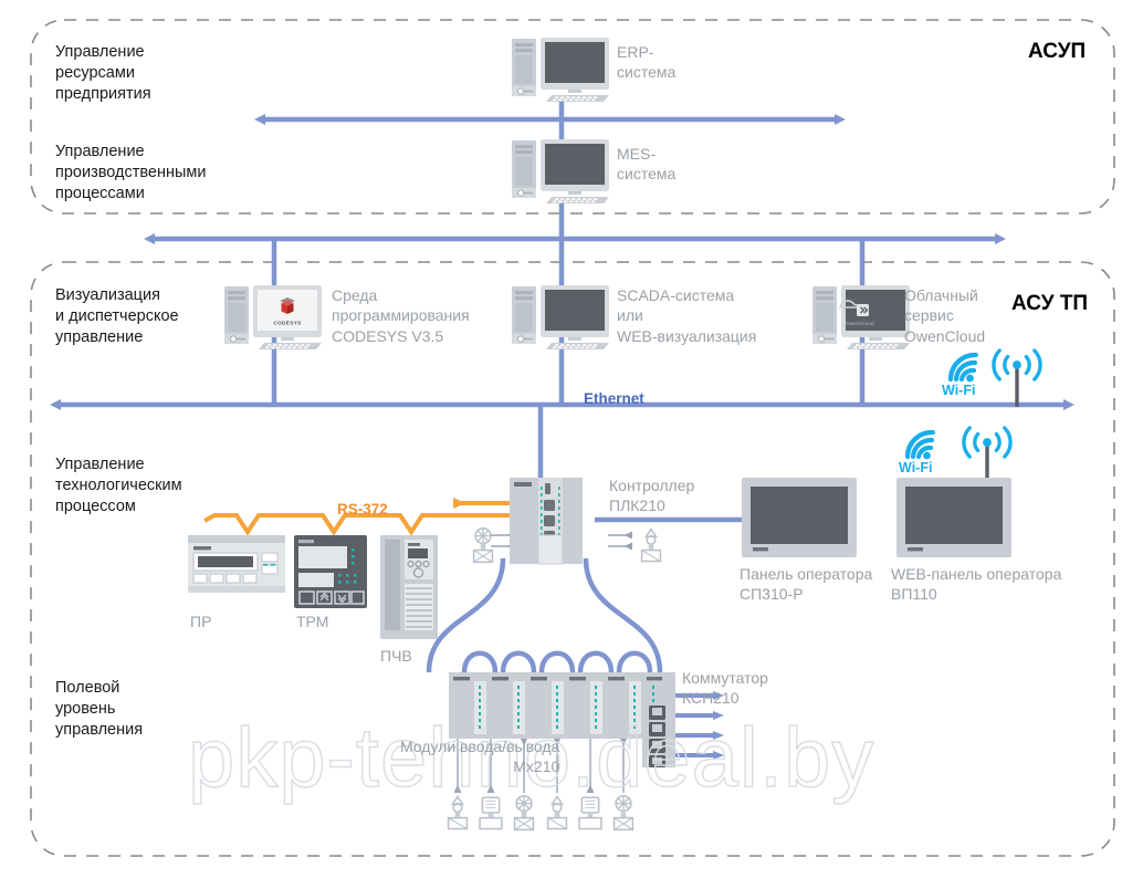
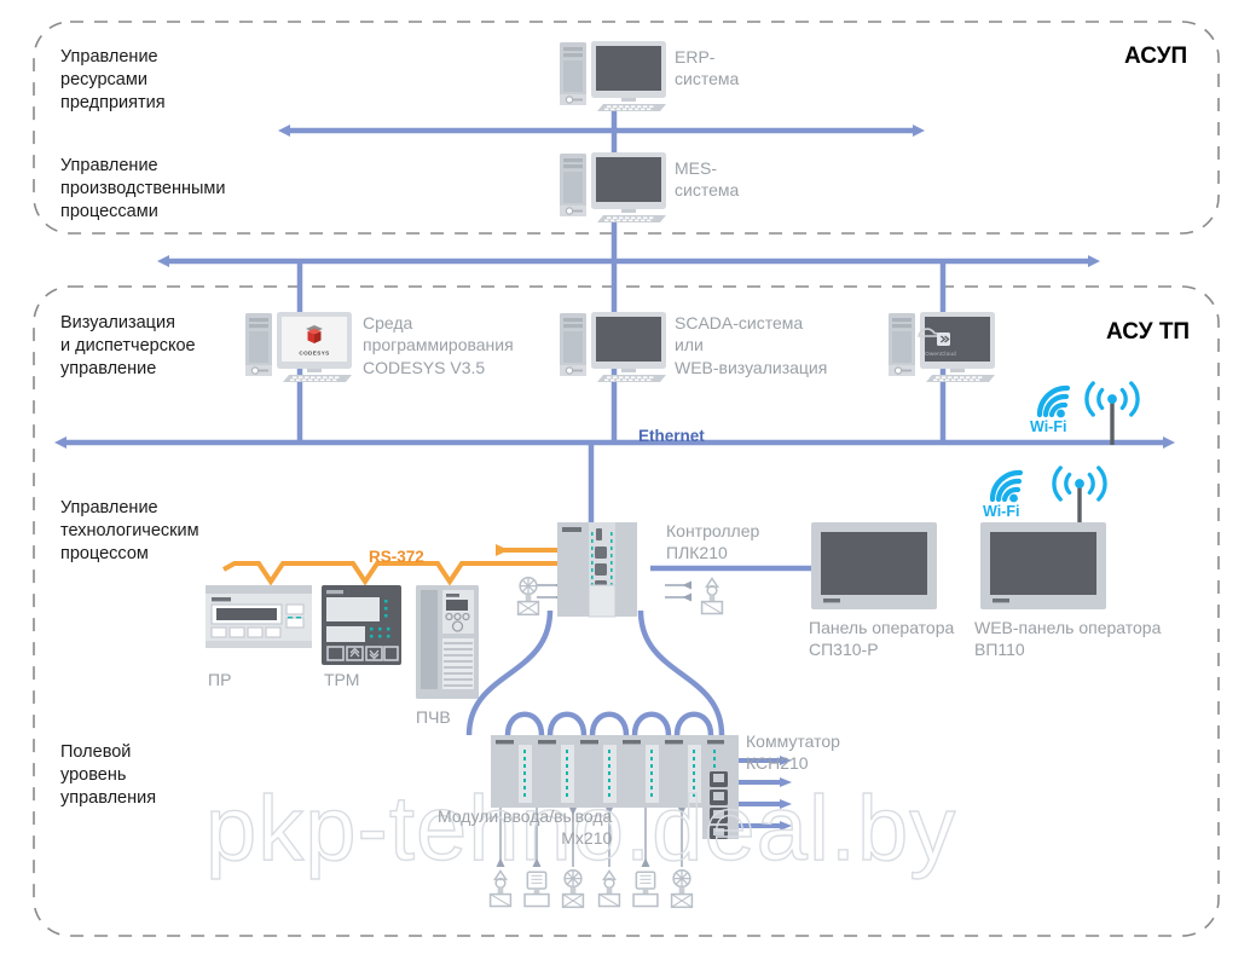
  pkp-tehno.deal.by
  АСУП
  АСУ ТП
  Управление
  ресурсами
  предприятия
  Управление
  производственными
  процессами
  Визуализация
  и диспетчерское
  управление
  Управление
  технологическим
  процессом
  Полевой
  уровень
  управления
  ERP-
  система
  MES-
  система
  Среда
  программирования
  CODESYS V3.5
  SCADA-система
  или
  WEB-визуализация
- Облачный
- сервис
- OwenCloud
  Контроллер
  ПЛК210
  Панель оператора
  СП310-Р
  WEB-панель оператора
  ВП110
  ПР
  ТРМ
  ПЧВ
  Модули ввода/вывода
  Мх210
  Коммутатор
  КСН210
  Ethernet
  RS-372
  Wi-Fi
  Wi-Fi
